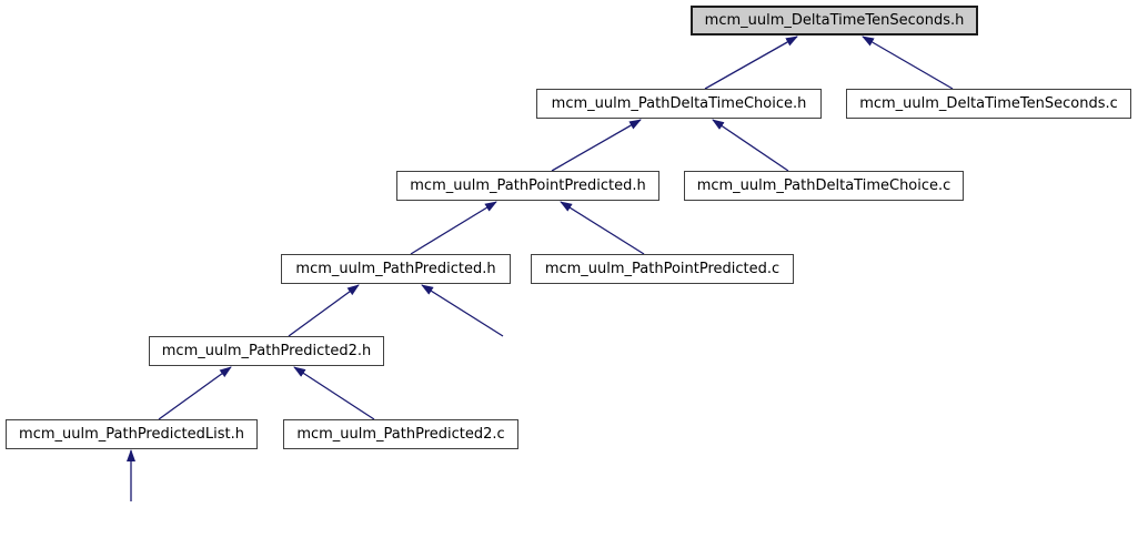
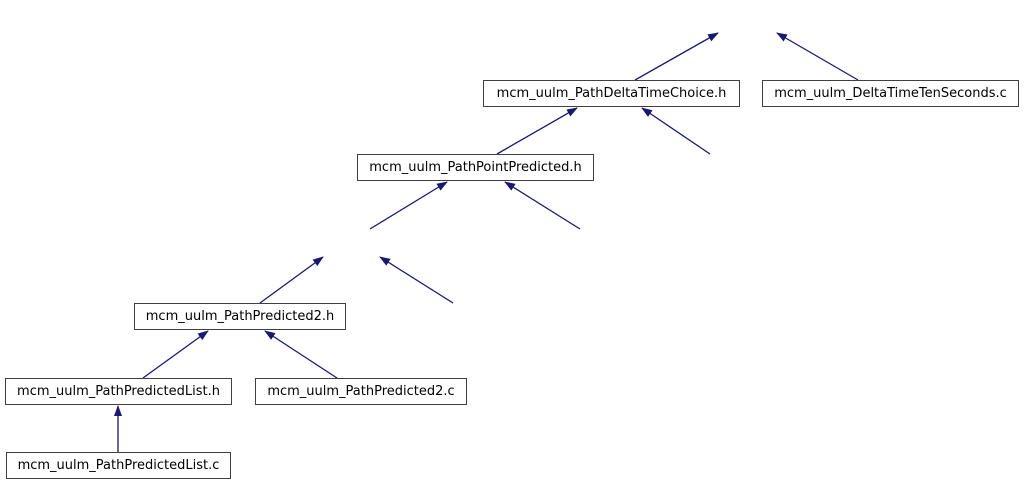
- mcm_uulm_DeltaTimeTenSeconds.h
  mcm_uulm_PathDeltaTimeChoice.h
  mcm_uulm_DeltaTimeTenSeconds.c
  mcm_uulm_PathPointPredicted.h
- mcm_uulm_PathDeltaTimeChoice.c
- mcm_uulm_PathPredicted.h
- mcm_uulm_PathPointPredicted.c
  mcm_uulm_PathPredicted2.h
  mcm_uulm_PathPredictedList.h
  mcm_uulm_PathPredicted2.c
+ mcm_uulm_PathPredictedList.c
